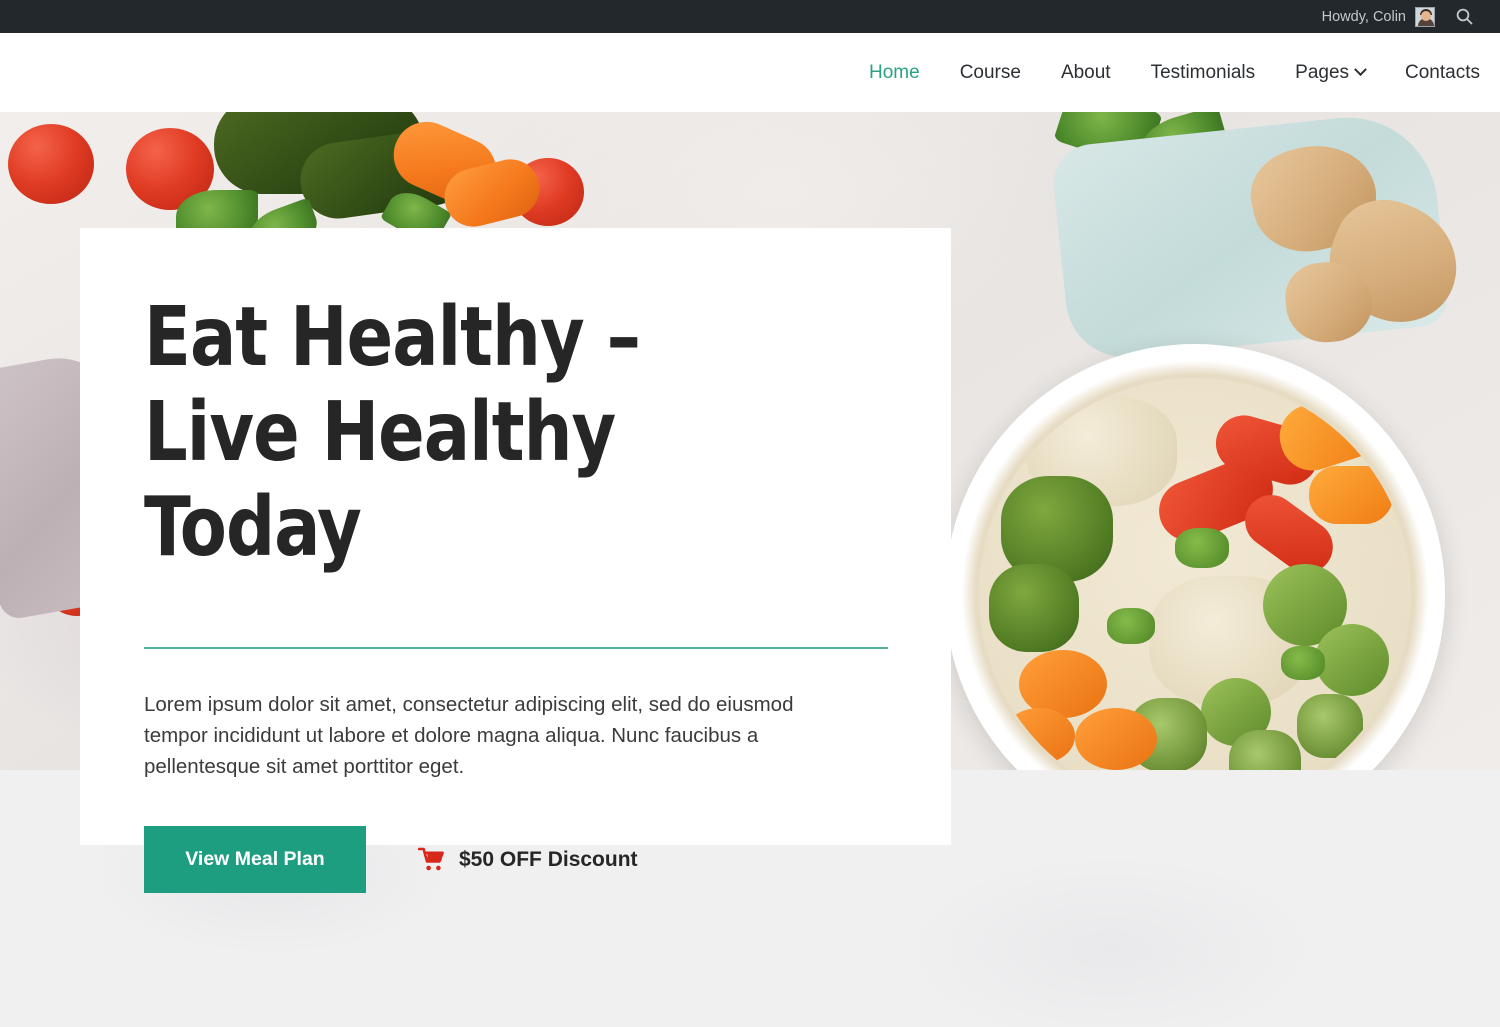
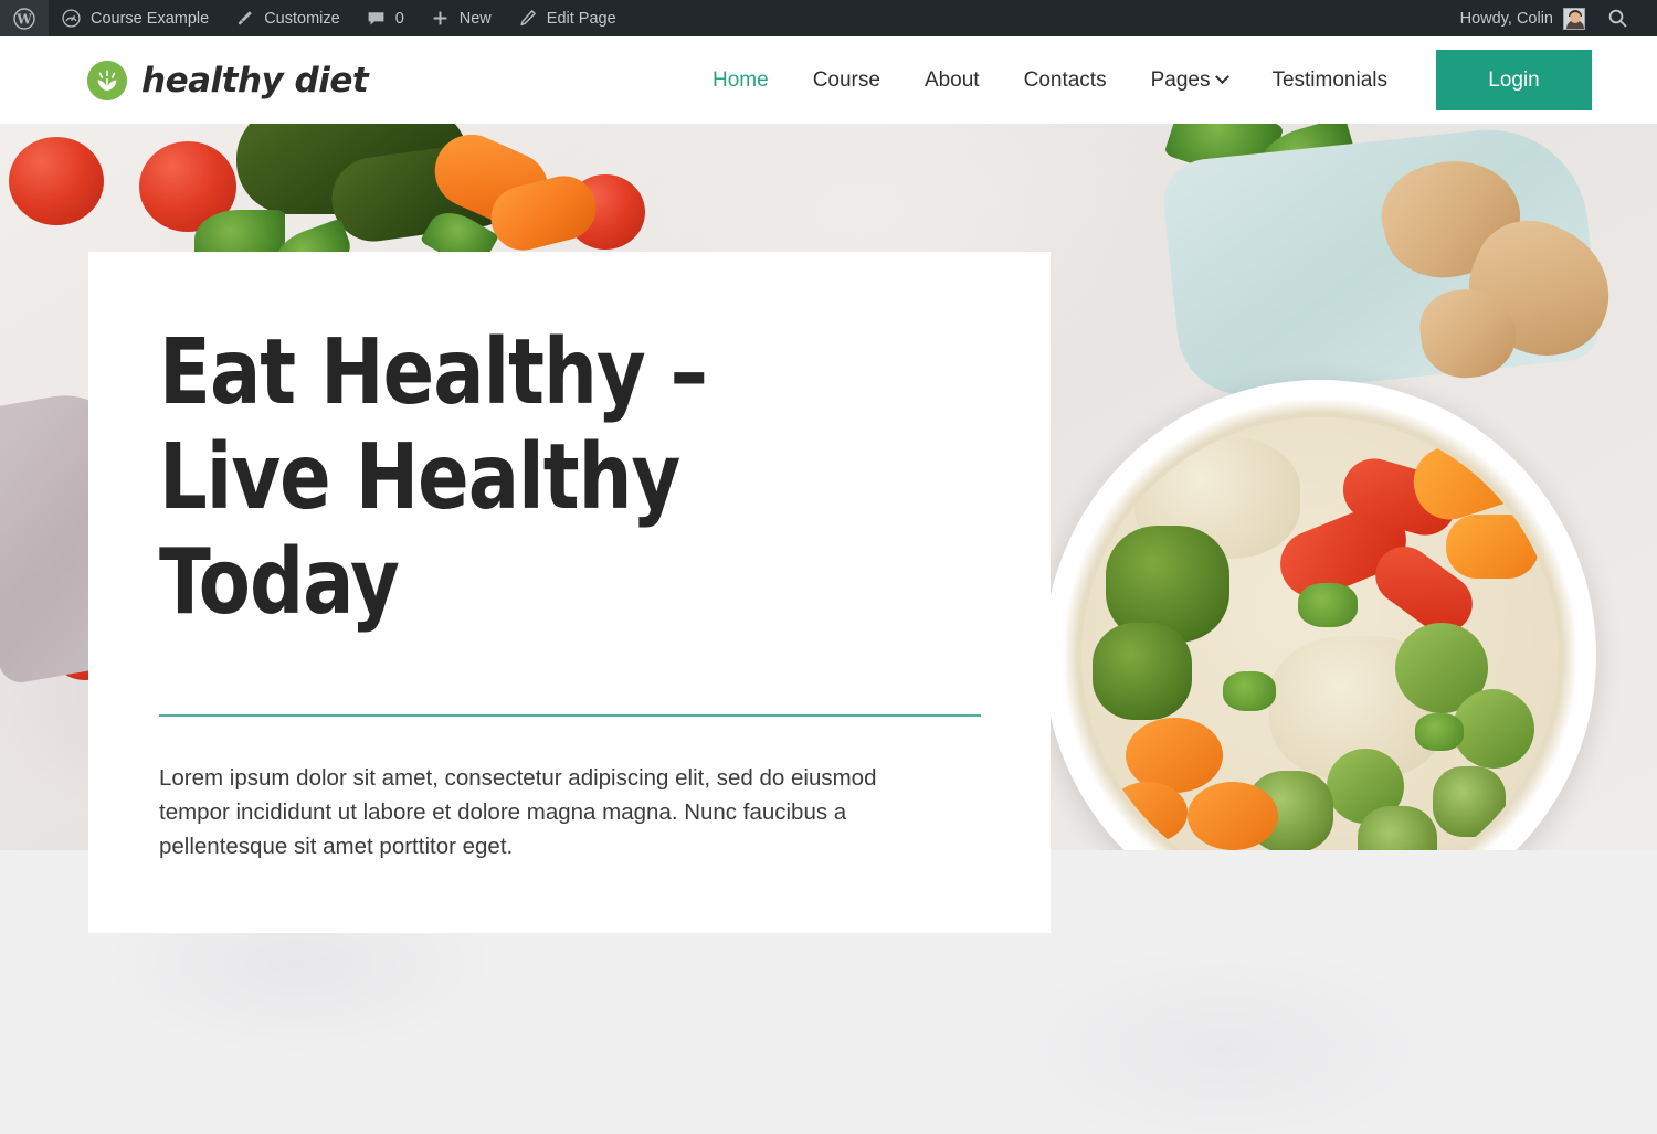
+ W
+ Course Example
+ Customize
+ 0
+ New
+ Edit Page
  Howdy, Colin
+ healthy diet
  Home
  Course
  About
- Testimonials
+ Contacts
  Pages
- Contacts
+ Testimonials
+ Login
  Eat Healthy –
  Live Healthy Today
- Lorem ipsum dolor sit amet, consectetur adipiscing elit, sed do eiusmod tempor incididunt ut labore et dolore magna aliqua. Nunc faucibus a pellentesque sit amet porttitor eget.
+ Lorem ipsum dolor sit amet, consectetur adipiscing elit, sed do eiusmod tempor incididunt ut labore et dolore magna magna. Nunc faucibus a pellentesque sit amet porttitor eget.
- View Meal Plan
- $50 OFF Discount
